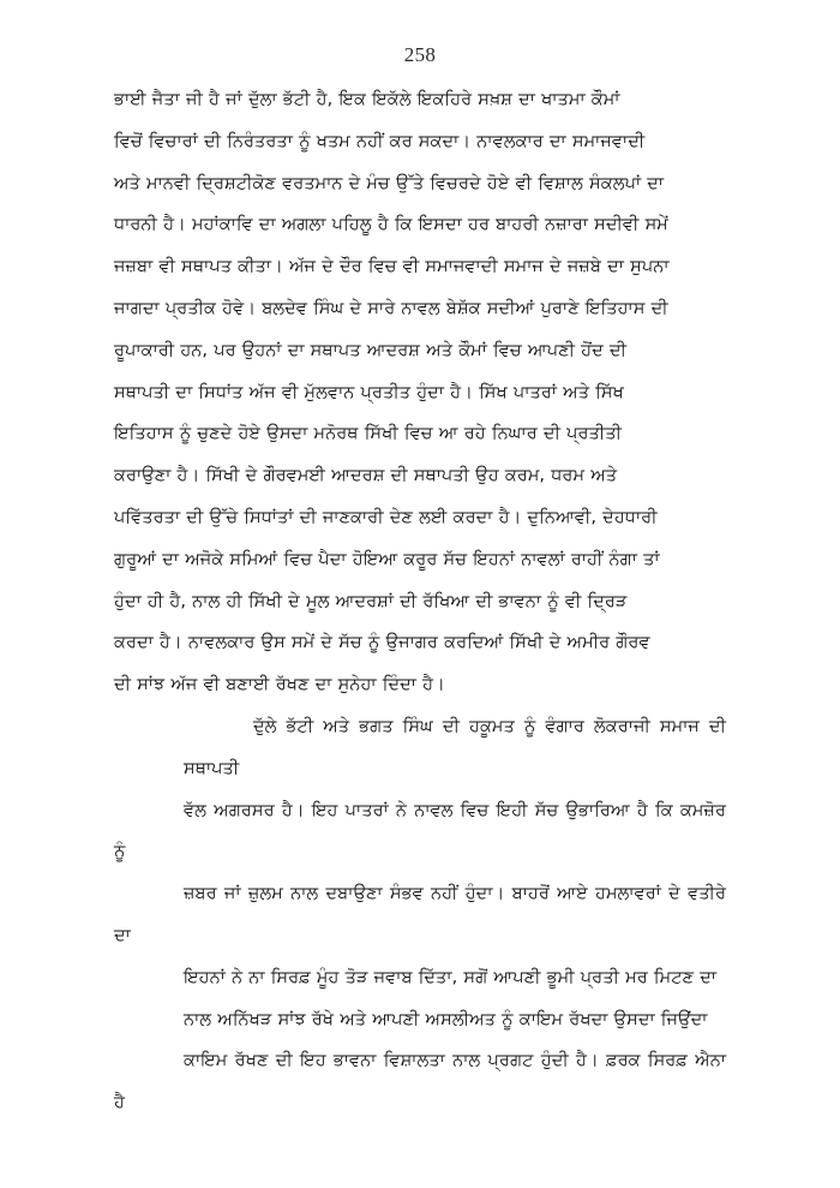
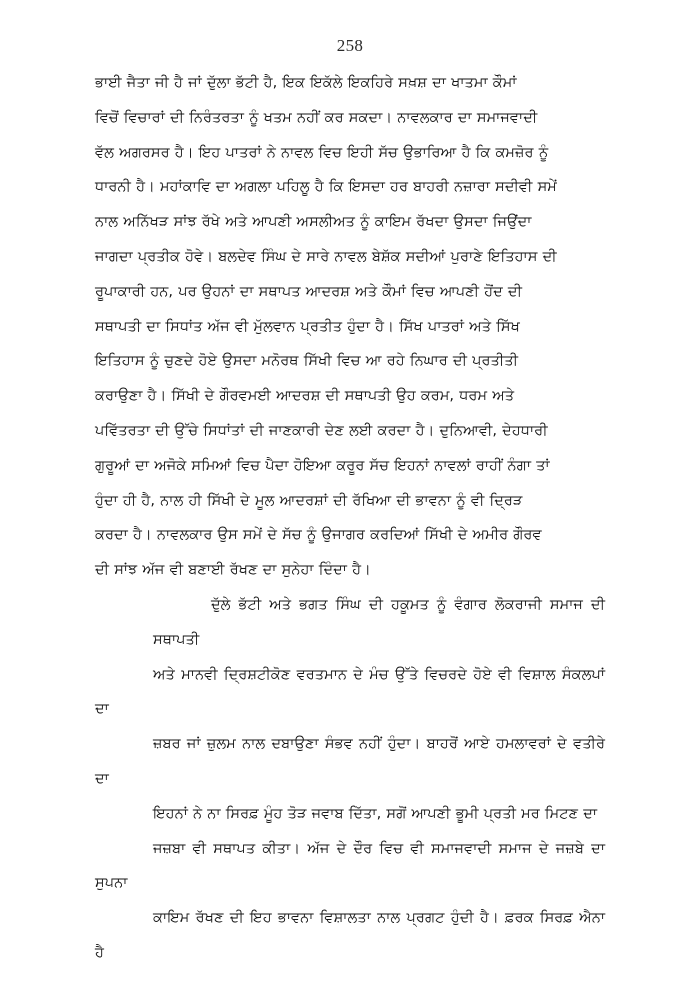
  258
  ਭਾਈ ਜੈਤਾ ਜੀ ਹੈ ਜਾਂ ਦੁੱਲਾ ਭੱਟੀ ਹੈ, ਇਕ ਇਕੱਲੇ ਇਕਹਿਰੇ ਸਖ਼ਸ਼ ਦਾ ਖਾਤਮਾ ਕੌਮਾਂ
  ਵਿਚੋਂ ਵਿਚਾਰਾਂ ਦੀ ਨਿਰੰਤਰਤਾ ਨੂੰ ਖਤਮ ਨਹੀਂ ਕਰ ਸਕਦਾ। ਨਾਵਲਕਾਰ ਦਾ ਸਮਾਜਵਾਦੀ
- ਅਤੇ ਮਾਨਵੀ ਦ੍ਰਿਸ਼ਟੀਕੋਣ ਵਰਤਮਾਨ ਦੇ ਮੰਚ ਉੱਤੇ ਵਿਚਰਦੇ ਹੋਏ ਵੀ ਵਿਸ਼ਾਲ ਸੰਕਲਪਾਂ ਦਾ
+ ਵੱਲ ਅਗਰਸਰ ਹੈ। ਇਹ ਪਾਤਰਾਂ ਨੇ ਨਾਵਲ ਵਿਚ ਇਹੀ ਸੱਚ ਉਭਾਰਿਆ ਹੈ ਕਿ ਕਮਜ਼ੋਰ ਨੂੰ
  ਧਾਰਨੀ ਹੈ। ਮਹਾਂਕਾਵਿ ਦਾ ਅਗਲਾ ਪਹਿਲੂ ਹੈ ਕਿ ਇਸਦਾ ਹਰ ਬਾਹਰੀ ਨਜ਼ਾਰਾ ਸਦੀਵੀ ਸਮੇਂ
- ਜਜ਼ਬਾ ਵੀ ਸਥਾਪਤ ਕੀਤਾ। ਅੱਜ ਦੇ ਦੌਰ ਵਿਚ ਵੀ ਸਮਾਜਵਾਦੀ ਸਮਾਜ ਦੇ ਜਜ਼ਬੇ ਦਾ ਸੁਪਨਾ
+ ਨਾਲ ਅਨਿੱਖੜ ਸਾਂਝ ਰੱਖੇ ਅਤੇ ਆਪਣੀ ਅਸਲੀਅਤ ਨੂੰ ਕਾਇਮ ਰੱਖਦਾ ਉਸਦਾ ਜਿਉਂਦਾ
  ਜਾਗਦਾ ਪ੍ਰਤੀਕ ਹੋਵੇ। ਬਲਦੇਵ ਸਿੰਘ ਦੇ ਸਾਰੇ ਨਾਵਲ ਬੇਸ਼ੱਕ ਸਦੀਆਂ ਪੁਰਾਣੇ ਇਤਿਹਾਸ ਦੀ
  ਰੂਪਾਕਾਰੀ ਹਨ, ਪਰ ਉਹਨਾਂ ਦਾ ਸਥਾਪਤ ਆਦਰਸ਼ ਅਤੇ ਕੌਮਾਂ ਵਿਚ ਆਪਣੀ ਹੋਂਦ ਦੀ
  ਸਥਾਪਤੀ ਦਾ ਸਿਧਾਂਤ ਅੱਜ ਵੀ ਮੁੱਲਵਾਨ ਪ੍ਰਤੀਤ ਹੁੰਦਾ ਹੈ। ਸਿੱਖ ਪਾਤਰਾਂ ਅਤੇ ਸਿੱਖ
  ਇਤਿਹਾਸ ਨੂੰ ਚੁਣਦੇ ਹੋਏ ਉਸਦਾ ਮਨੋਰਥ ਸਿੱਖੀ ਵਿਚ ਆ ਰਹੇ ਨਿਘਾਰ ਦੀ ਪ੍ਰਤੀਤੀ
  ਕਰਾਉਣਾ ਹੈ। ਸਿੱਖੀ ਦੇ ਗੌਰਵਮਈ ਆਦਰਸ਼ ਦੀ ਸਥਾਪਤੀ ਉਹ ਕਰਮ, ਧਰਮ ਅਤੇ
  ਪਵਿੱਤਰਤਾ ਦੀ ਉੱਚੇ ਸਿਧਾਂਤਾਂ ਦੀ ਜਾਣਕਾਰੀ ਦੇਣ ਲਈ ਕਰਦਾ ਹੈ। ਦੁਨਿਆਵੀ, ਦੇਹਧਾਰੀ
  ਗੁਰੂਆਂ ਦਾ ਅਜੋਕੇ ਸਮਿਆਂ ਵਿਚ ਪੈਦਾ ਹੋਇਆ ਕਰੂਰ ਸੱਚ ਇਹਨਾਂ ਨਾਵਲਾਂ ਰਾਹੀਂ ਨੰਗਾ ਤਾਂ
  ਹੁੰਦਾ ਹੀ ਹੈ, ਨਾਲ ਹੀ ਸਿੱਖੀ ਦੇ ਮੂਲ ਆਦਰਸ਼ਾਂ ਦੀ ਰੱਖਿਆ ਦੀ ਭਾਵਨਾ ਨੂੰ ਵੀ ਦ੍ਰਿੜ
  ਕਰਦਾ ਹੈ। ਨਾਵਲਕਾਰ ਉਸ ਸਮੇਂ ਦੇ ਸੱਚ ਨੂੰ ਉਜਾਗਰ ਕਰਦਿਆਂ ਸਿੱਖੀ ਦੇ ਅਮੀਰ ਗੌਰਵ
  ਦੀ ਸਾਂਝ ਅੱਜ ਵੀ ਬਣਾਈ ਰੱਖਣ ਦਾ ਸੁਨੇਹਾ ਦਿੰਦਾ ਹੈ।
  ਦੁੱਲੇ ਭੱਟੀ ਅਤੇ ਭਗਤ ਸਿੰਘ ਦੀ ਹਕੂਮਤ ਨੂੰ ਵੰਗਾਰ ਲੋਕਰਾਜੀ ਸਮਾਜ ਦੀ ਸਥਾਪਤੀ
- ਵੱਲ ਅਗਰਸਰ ਹੈ। ਇਹ ਪਾਤਰਾਂ ਨੇ ਨਾਵਲ ਵਿਚ ਇਹੀ ਸੱਚ ਉਭਾਰਿਆ ਹੈ ਕਿ ਕਮਜ਼ੋਰ ਨੂੰ
+ ਅਤੇ ਮਾਨਵੀ ਦ੍ਰਿਸ਼ਟੀਕੋਣ ਵਰਤਮਾਨ ਦੇ ਮੰਚ ਉੱਤੇ ਵਿਚਰਦੇ ਹੋਏ ਵੀ ਵਿਸ਼ਾਲ ਸੰਕਲਪਾਂ ਦਾ
  ਜ਼ਬਰ ਜਾਂ ਜ਼ੁਲਮ ਨਾਲ ਦਬਾਉਣਾ ਸੰਭਵ ਨਹੀਂ ਹੁੰਦਾ। ਬਾਹਰੋਂ ਆਏ ਹਮਲਾਵਰਾਂ ਦੇ ਵਤੀਰੇ ਦਾ
  ਇਹਨਾਂ ਨੇ ਨਾ ਸਿਰਫ਼ ਮੂੰਹ ਤੋੜ ਜਵਾਬ ਦਿੱਤਾ, ਸਗੋਂ ਆਪਣੀ ਭੂਮੀ ਪ੍ਰਤੀ ਮਰ ਮਿਟਣ ਦਾ
- ਨਾਲ ਅਨਿੱਖੜ ਸਾਂਝ ਰੱਖੇ ਅਤੇ ਆਪਣੀ ਅਸਲੀਅਤ ਨੂੰ ਕਾਇਮ ਰੱਖਦਾ ਉਸਦਾ ਜਿਉਂਦਾ
+ ਜਜ਼ਬਾ ਵੀ ਸਥਾਪਤ ਕੀਤਾ। ਅੱਜ ਦੇ ਦੌਰ ਵਿਚ ਵੀ ਸਮਾਜਵਾਦੀ ਸਮਾਜ ਦੇ ਜਜ਼ਬੇ ਦਾ ਸੁਪਨਾ
  ਕਾਇਮ ਰੱਖਣ ਦੀ ਇਹ ਭਾਵਨਾ ਵਿਸ਼ਾਲਤਾ ਨਾਲ ਪ੍ਰਗਟ ਹੁੰਦੀ ਹੈ। ਫ਼ਰਕ ਸਿਰਫ਼ ਐਨਾ ਹੈ
